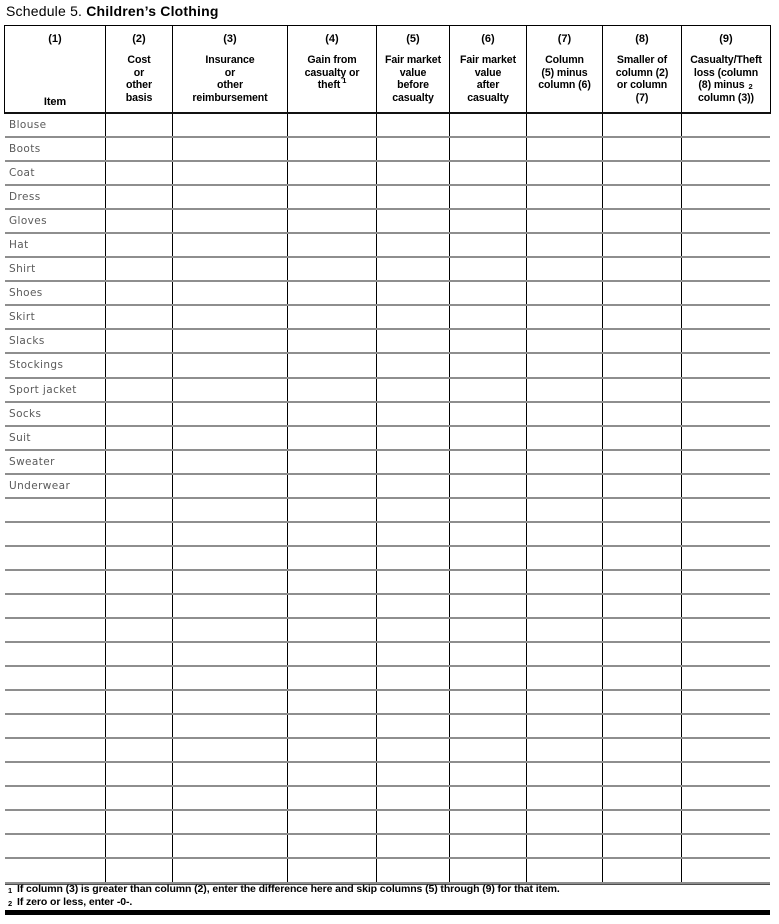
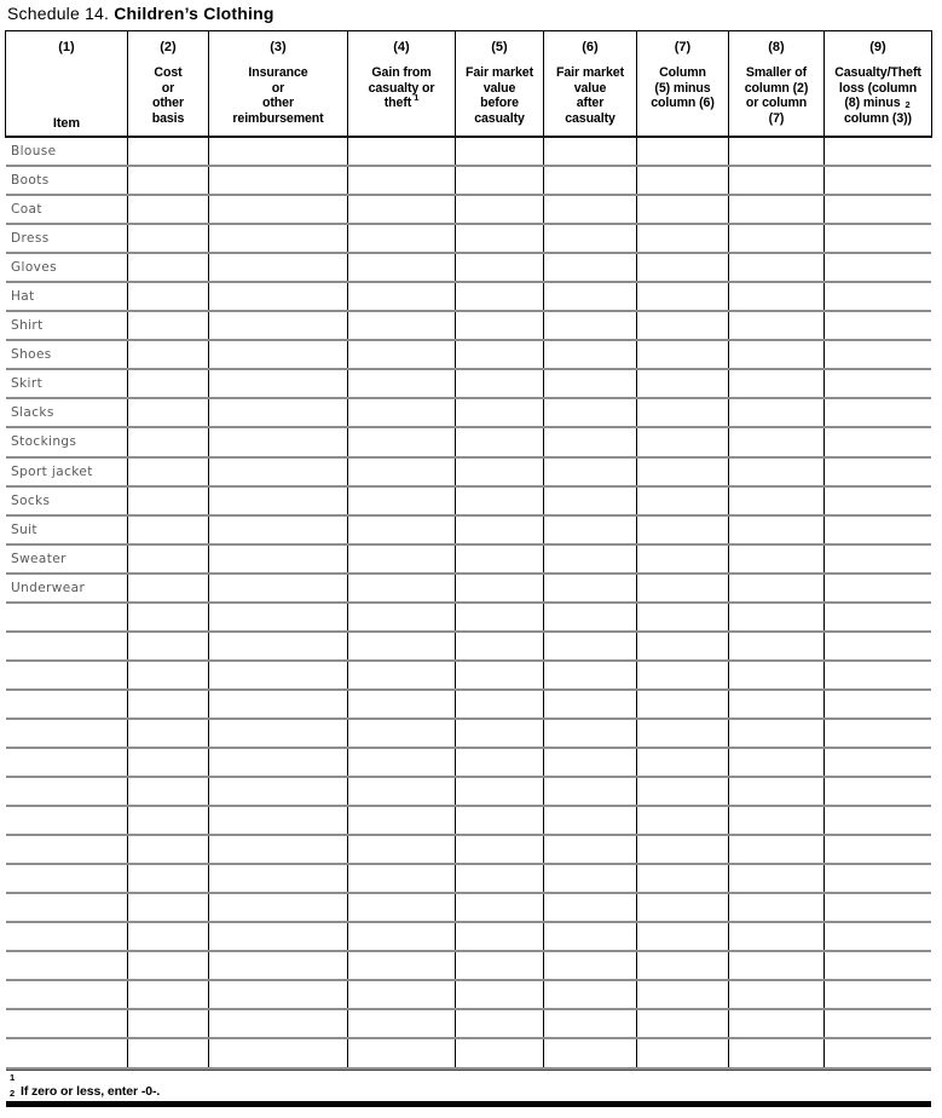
- Schedule 5. Children’s Clothing
+ Schedule 14. Children’s Clothing
  (1)
  Item
  (2)
  Cost
  or
  other
  basis
  (3)
  Insurance
  or
  other
  reimbursement
  (4)
  Gain from
  casualty or
  theft 1
  (5)
  Fair market
  value
  before
  casualty
  (6)
  Fair market
  value
  after
  casualty
  (7)
  Column
  (5) minus
  column (6)
  (8)
  Smaller of
  column (2)
  or column
  (7)
  (9)
  Casualty/Theft
  loss (column
  (8) minus 2
  column (3))
  Blouse
  Boots
  Coat
  Dress
  Gloves
  Hat
  Shirt
  Shoes
  Skirt
  Slacks
  Stockings
  Sport jacket
  Socks
  Suit
  Sweater
  Underwear
  1
- If column (3) is greater than column (2), enter the difference here and skip columns (5) through (9) for that item.
  2
  If zero or less, enter -0-.
